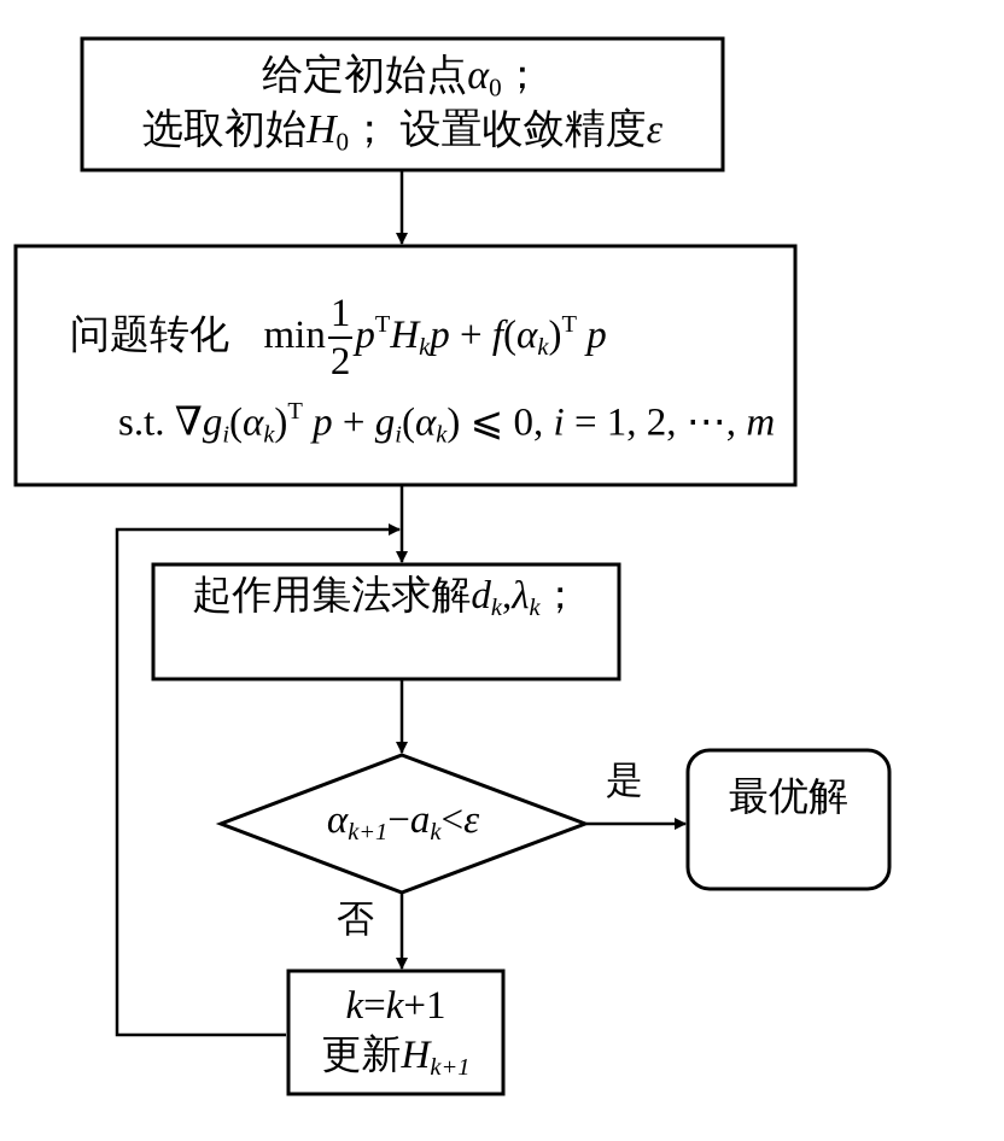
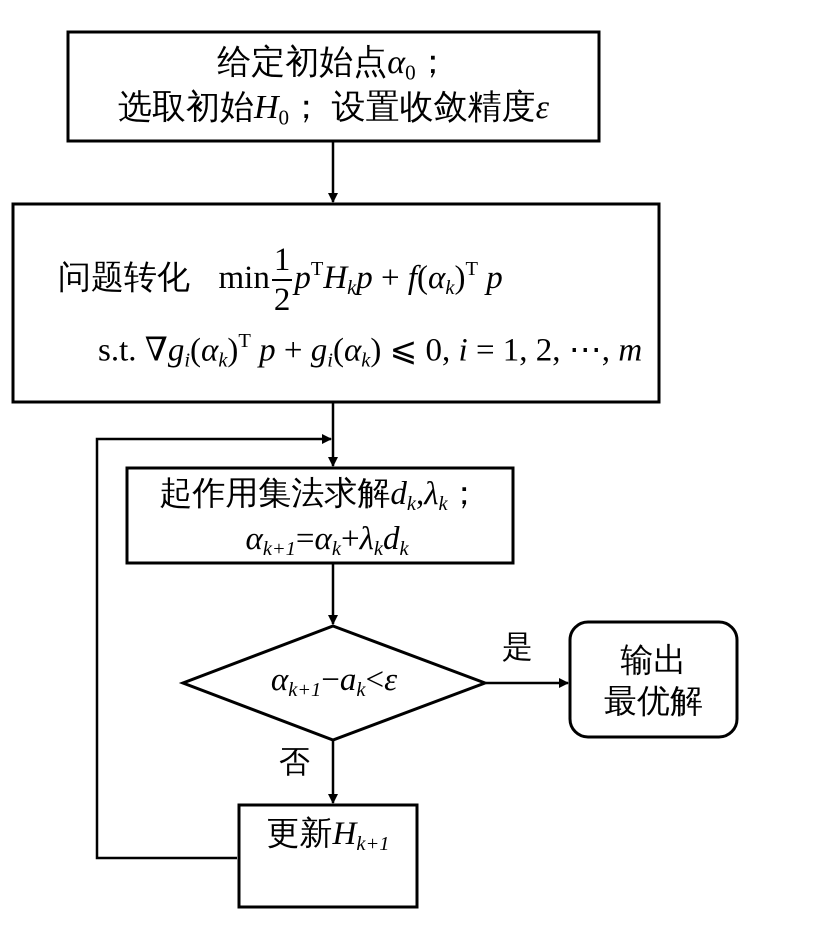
  给定初始点α0；
  选取初始H0； 设置收敛精度ε
  问题转化 min
  1
  2
  pTHkp + f(αk)T p
  s.t. ∇gi(αk)T p + gi(αk) ⩽ 0, i = 1, 2, ⋯, m
  起作用集法求解dk,λk；
+ αk+1=αk+λkdk
  αk+1−ak<ε
+ 输出
  最优解
- k=k+1
  更新Hk+1
  是
  否
